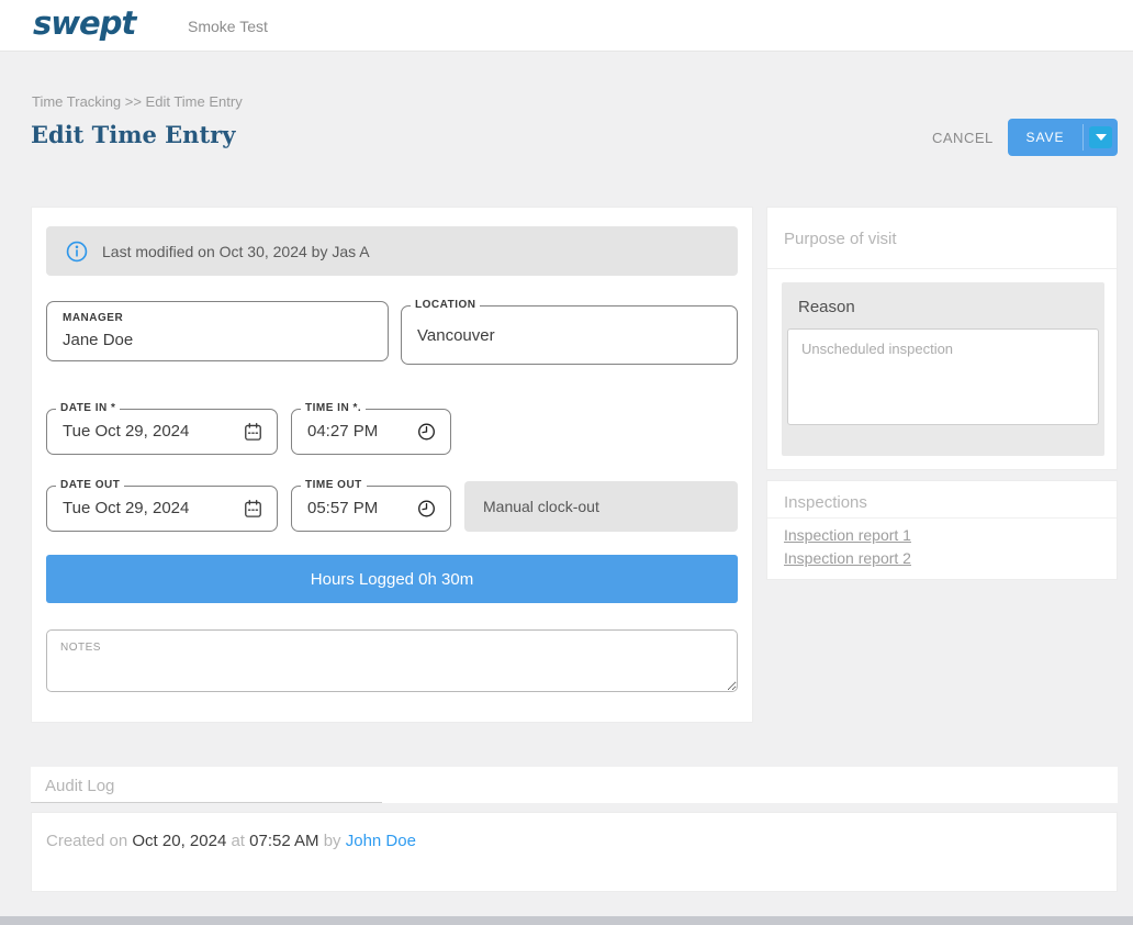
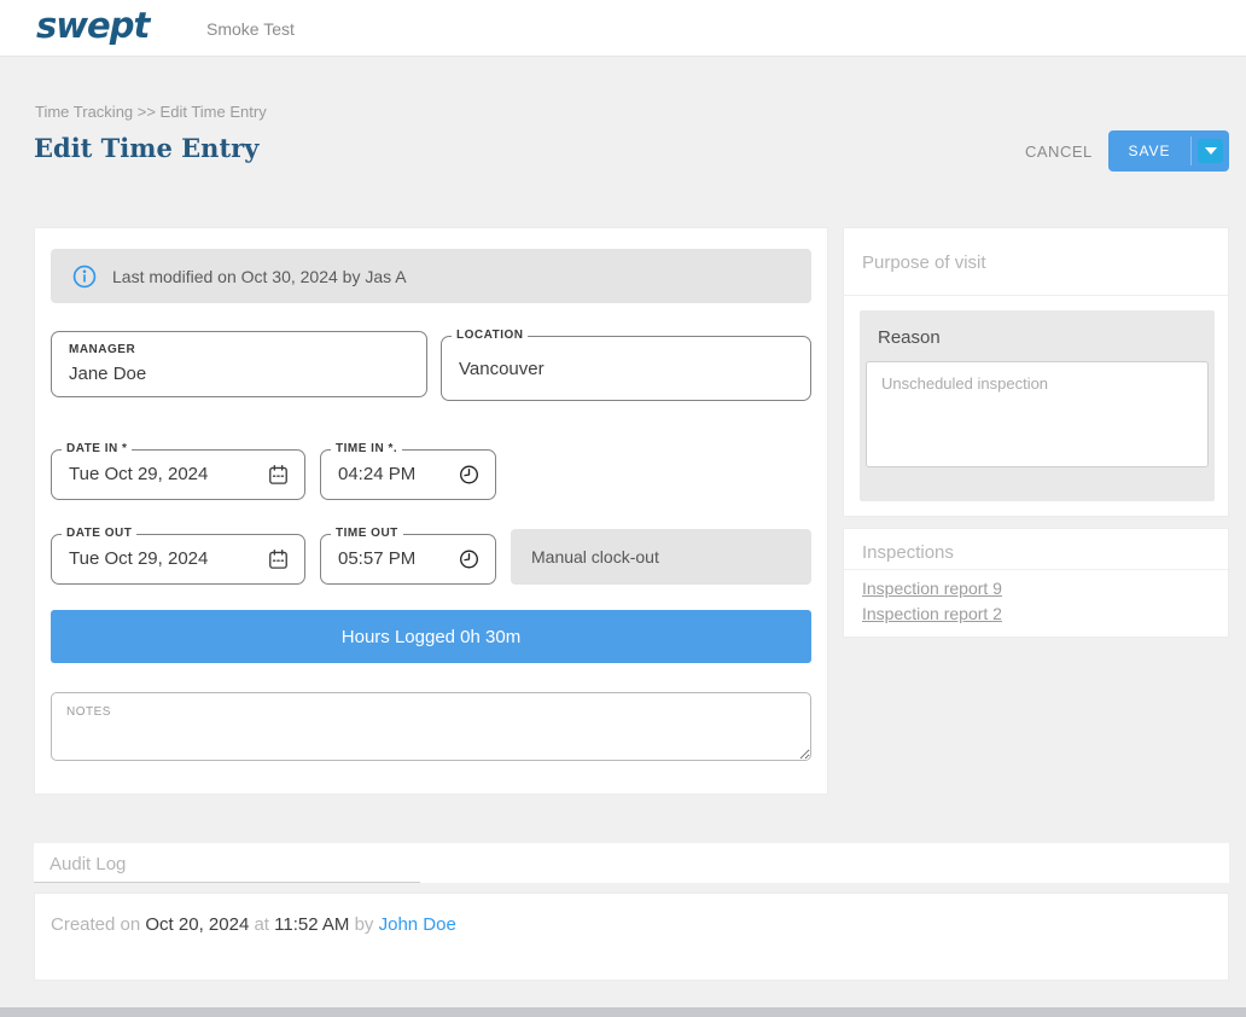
  swept
  Smoke Test
  Time Tracking >> Edit Time Entry
  Edit Time Entry
  CANCEL
  SAVE
  Last modified on Oct 30, 2024 by Jas A
  MANAGER
  Jane Doe
  LOCATION
  Vancouver
  DATE IN *
  Tue Oct 29, 2024
  TIME IN *.
- 04:27 PM
+ 04:24 PM
  DATE OUT
  Tue Oct 29, 2024
  TIME OUT
  05:57 PM
  Manual clock-out
  Hours Logged 0h 30m
  NOTES
  Purpose of visit
  Reason
  Unscheduled inspection
  Inspections
- Inspection report 1
+ Inspection report 9
  Inspection report 2
  Audit Log
- Created on Oct 20, 2024 at 07:52 AM by John Doe
+ Created on Oct 20, 2024 at 11:52 AM by John Doe
